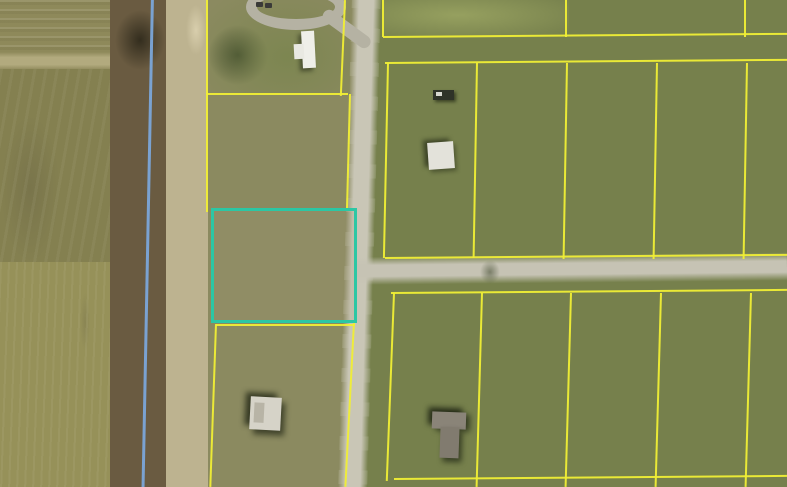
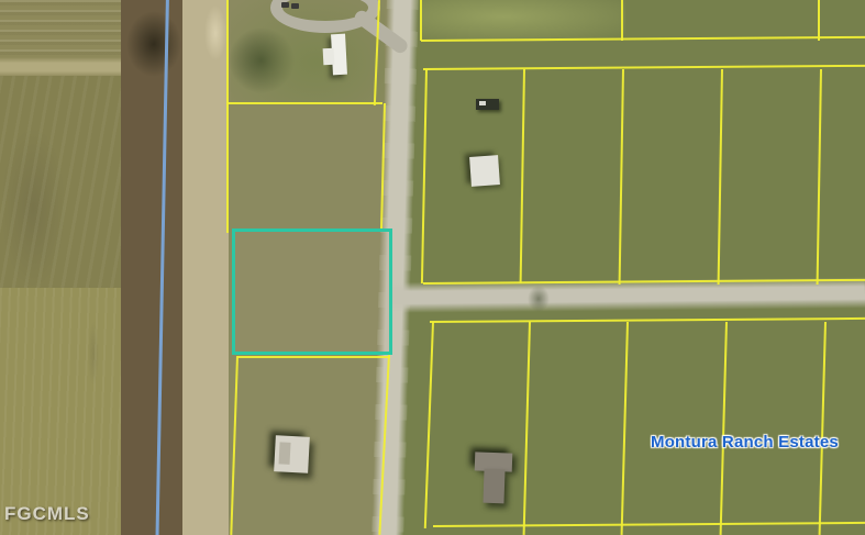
+ Montura Ranch Estates
+ FGCMLS
